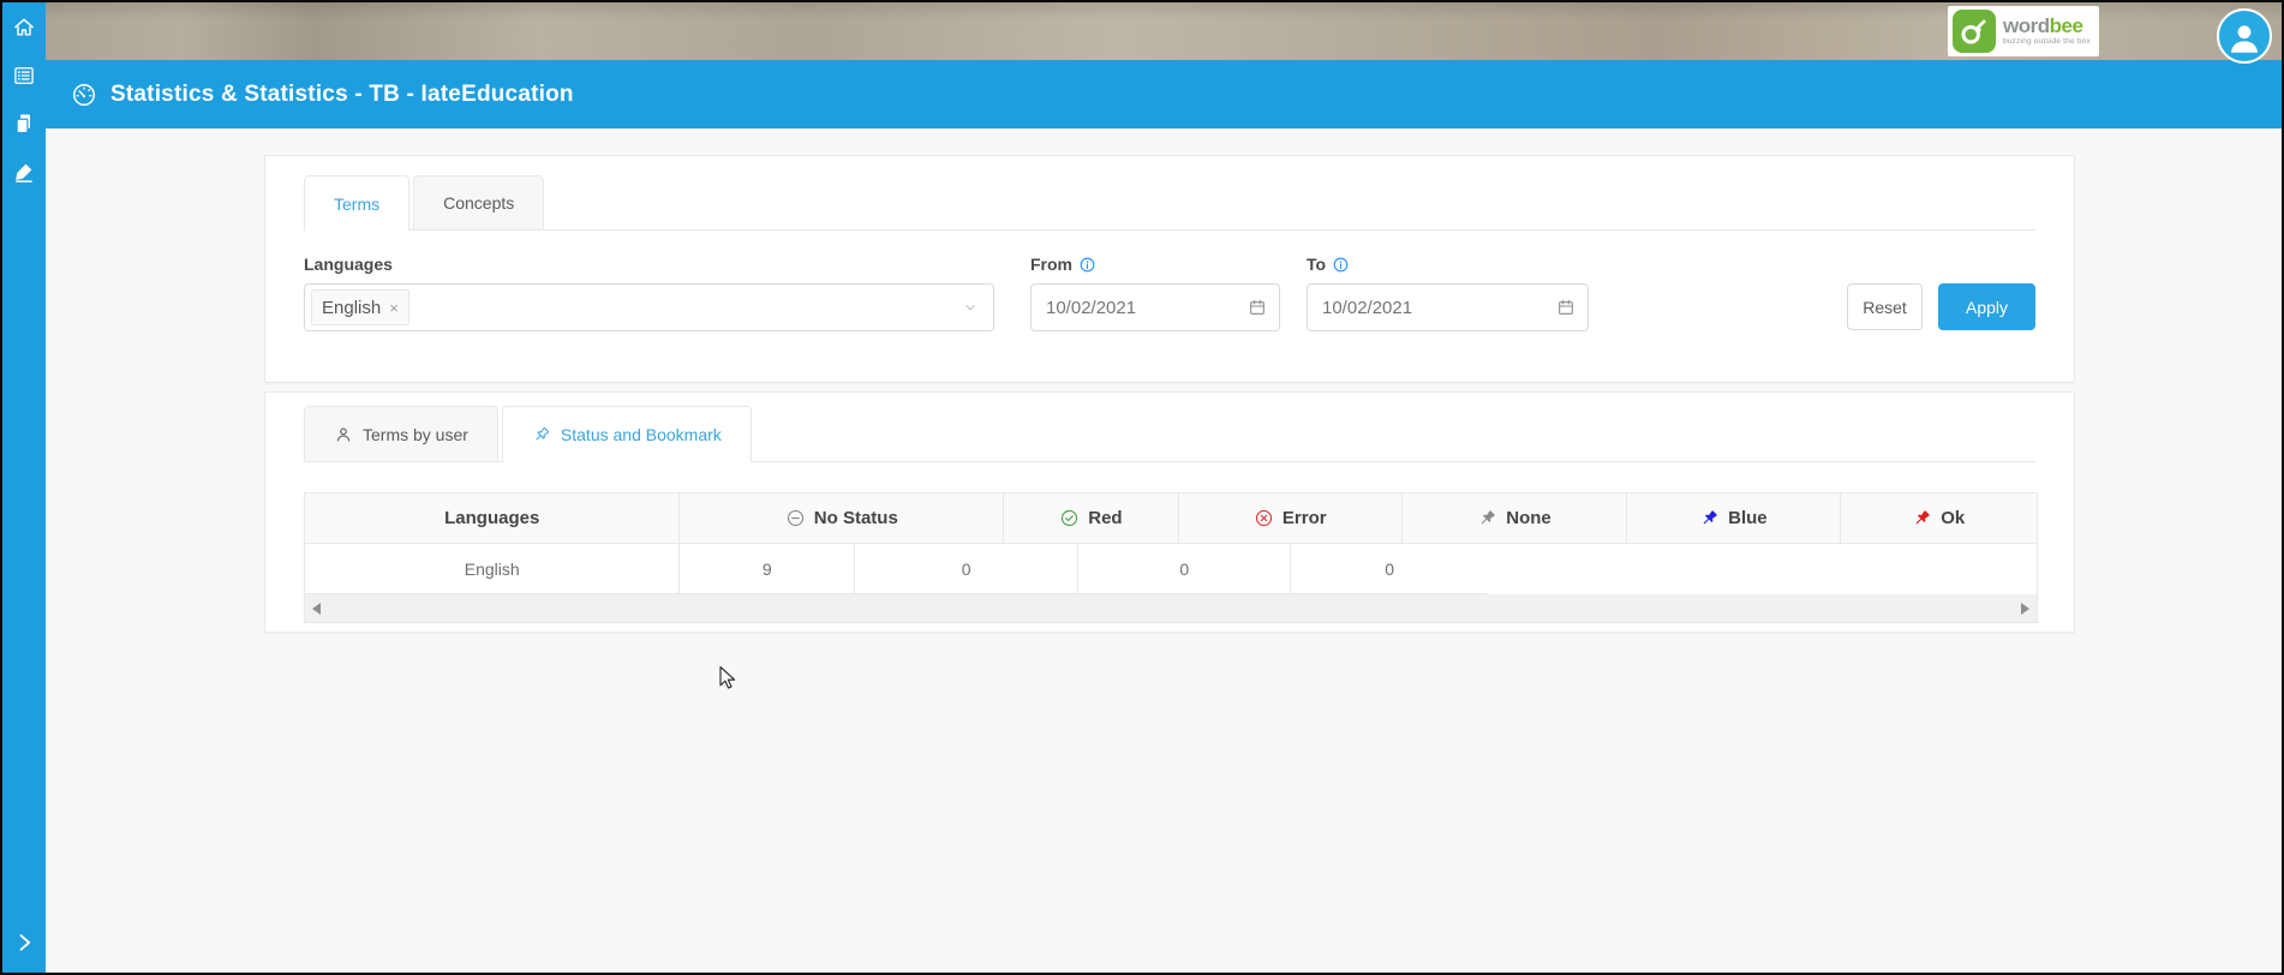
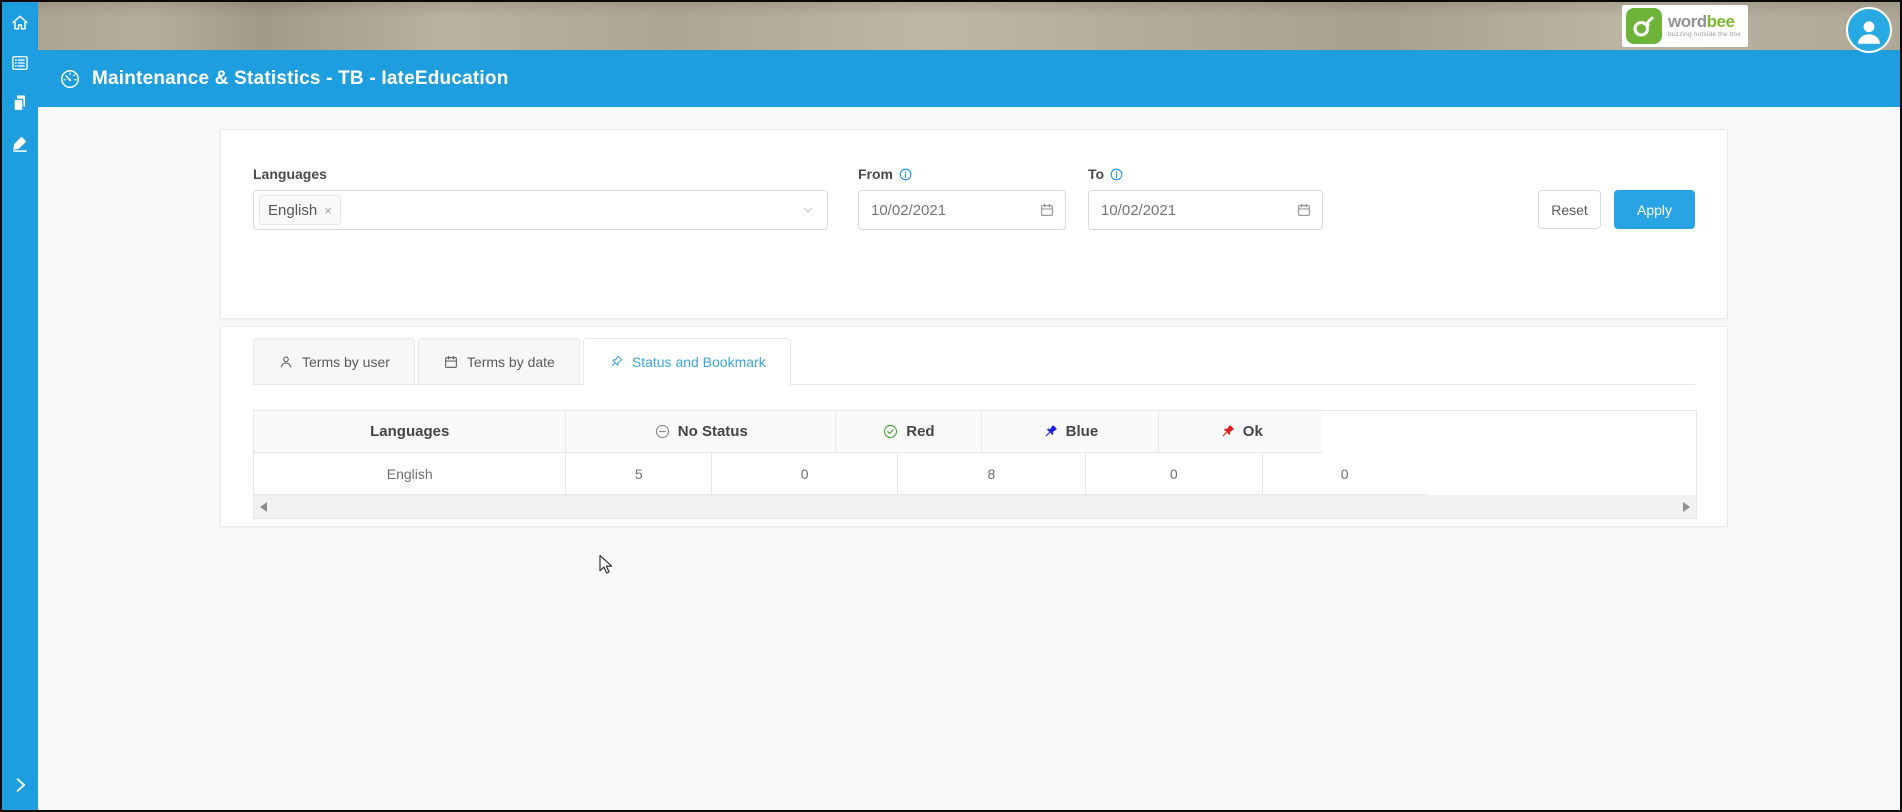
  wordbee
- Statistics & Statistics - TB - IateEducation
+ Maintenance & Statistics - TB - IateEducation
- Terms
- Concepts
  Languages
  English
  ×
  From
  10/02/2021
  To
  10/02/2021
  Reset
  Apply
  Terms by user
+ Terms by date
  Status and Bookmark
  Languages
  No Status
  Red
- Error
- None
  Blue
  Ok
  English
- 9
+ 5
  0
+ 8
  0
  0
